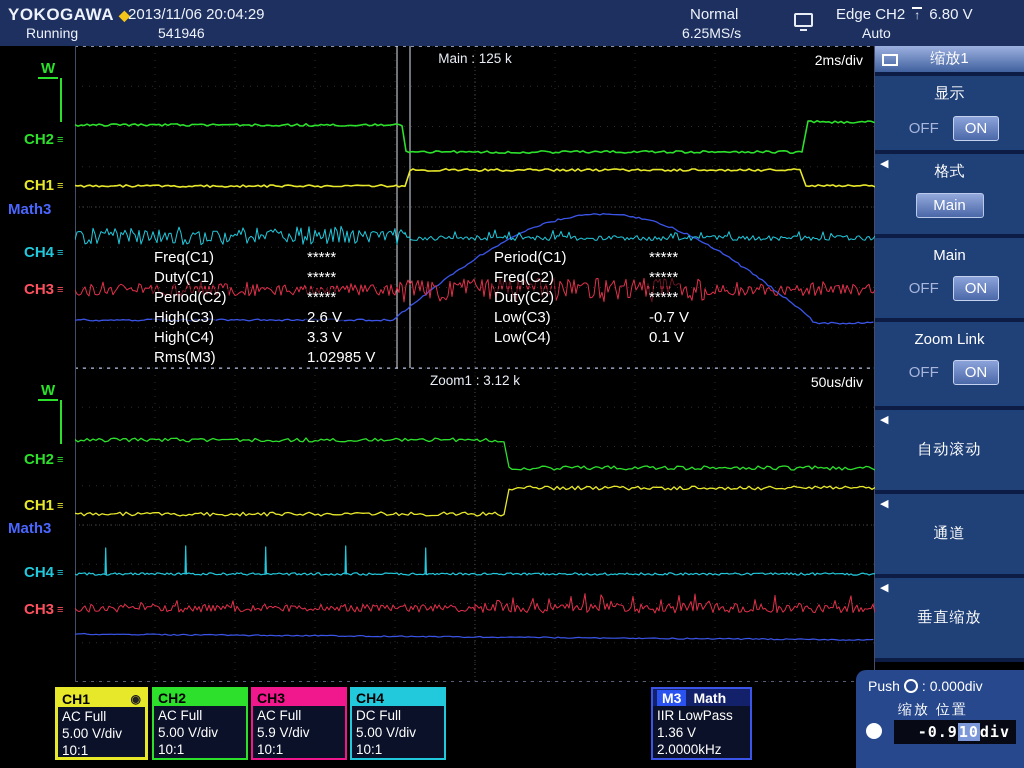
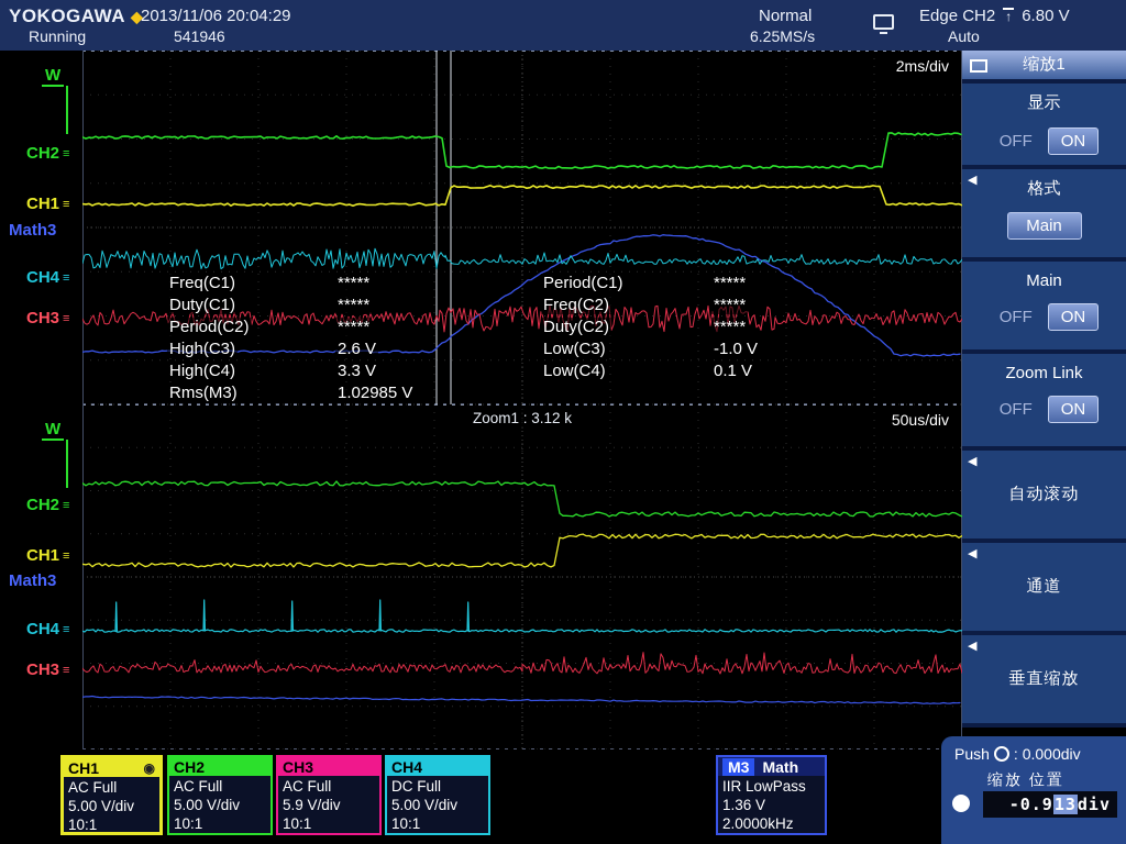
  YOKOGAWA
  ◆
  Running
  2013/11/06 20:04:29
  541946
  Normal
  6.25MS/s
  Edge CH2
  ↑
  6.80 V
  Auto
  W
  CH2
  ≡
  CH1
  ≡
  Math3
  CH4
  ≡
  CH3
  ≡
  W
  CH2
  ≡
  CH1
  ≡
  Math3
  CH4
  ≡
  CH3
  ≡
- Main : 125 k
  2ms/div
  Freq(C1)
  *****
  Duty(C1)
  *****
  Period(C2)
  *****
  High(C3)
  2.6 V
  High(C4)
  3.3 V
  Rms(M3)
  1.02985 V
  Period(C1)
  *****
  Freq(C2)
  *****
  Duty(C2)
  *****
  Low(C3)
- -0.7 V
+ -1.0 V
  Low(C4)
  0.1 V
  Zoom1 : 3.12 k
  50us/div
  缩放1
  显示
  OFF
  ON
  ◀
  格式
  Main
  Main
  OFF
  ON
  Zoom Link
  OFF
  ON
  ◀
  自动滚动
  ◀
  通道
  ◀
  垂直缩放
  Push
  : 0.000div
  缩放 位置
  -0.9
- 10
+ 13
  div
  CH1
  ◉
  AC Full
  5.00 V/div
  10:1
  CH2
  AC Full
  5.00 V/div
  10:1
  CH3
  AC Full
  5.9 V/div
  10:1
  CH4
  DC Full
  5.00 V/div
  10:1
  M3
  Math
  IIR LowPass
  1.36 V
  2.0000kHz
